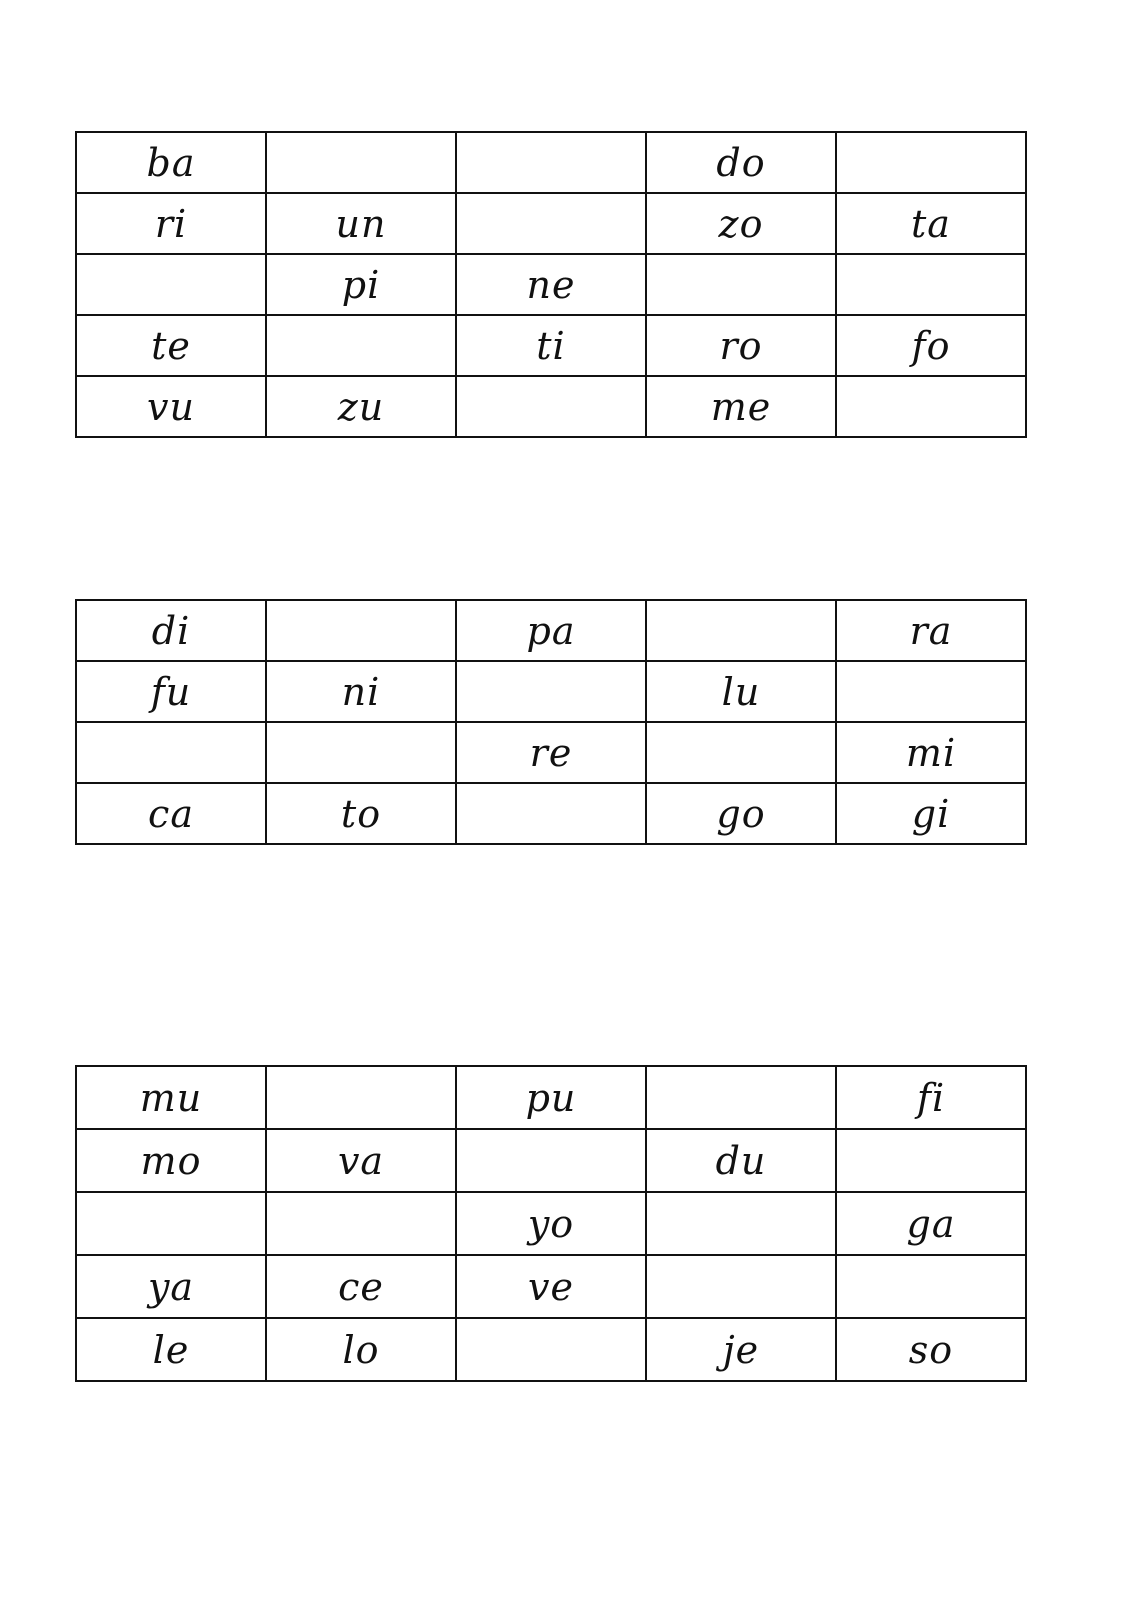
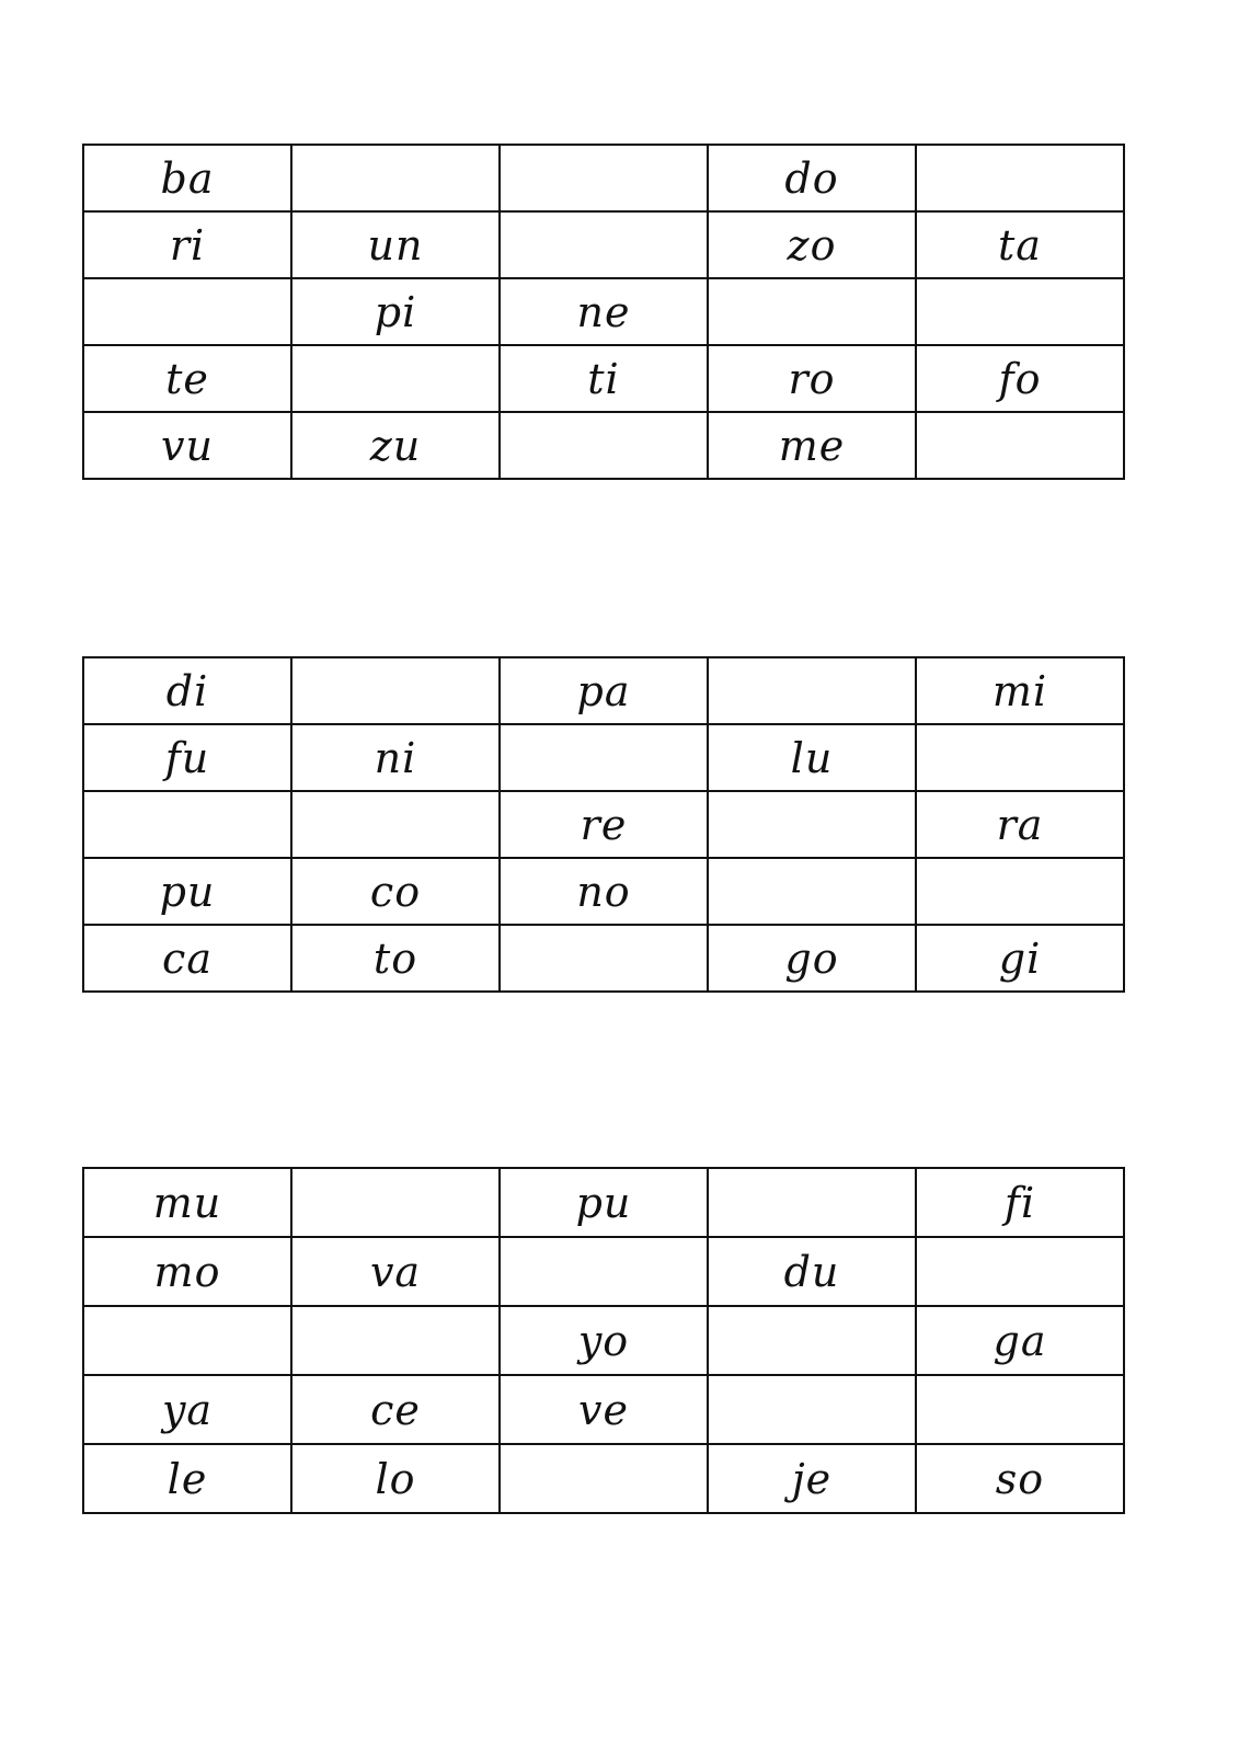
  ba			do
  ri	un		zo	ta
  	pi	ne
  te		ti	ro	fo
  vu	zu		me
- di		pa		ra
+ di		pa		mi
  fu	ni		lu
- 		re		mi
+ 		re		ra
+ pu	co	no
  ca	to		go	gi
  mu		pu		fi
  mo	va		du
  		yo		ga
  ya	ce	ve
  le	lo		je	so
